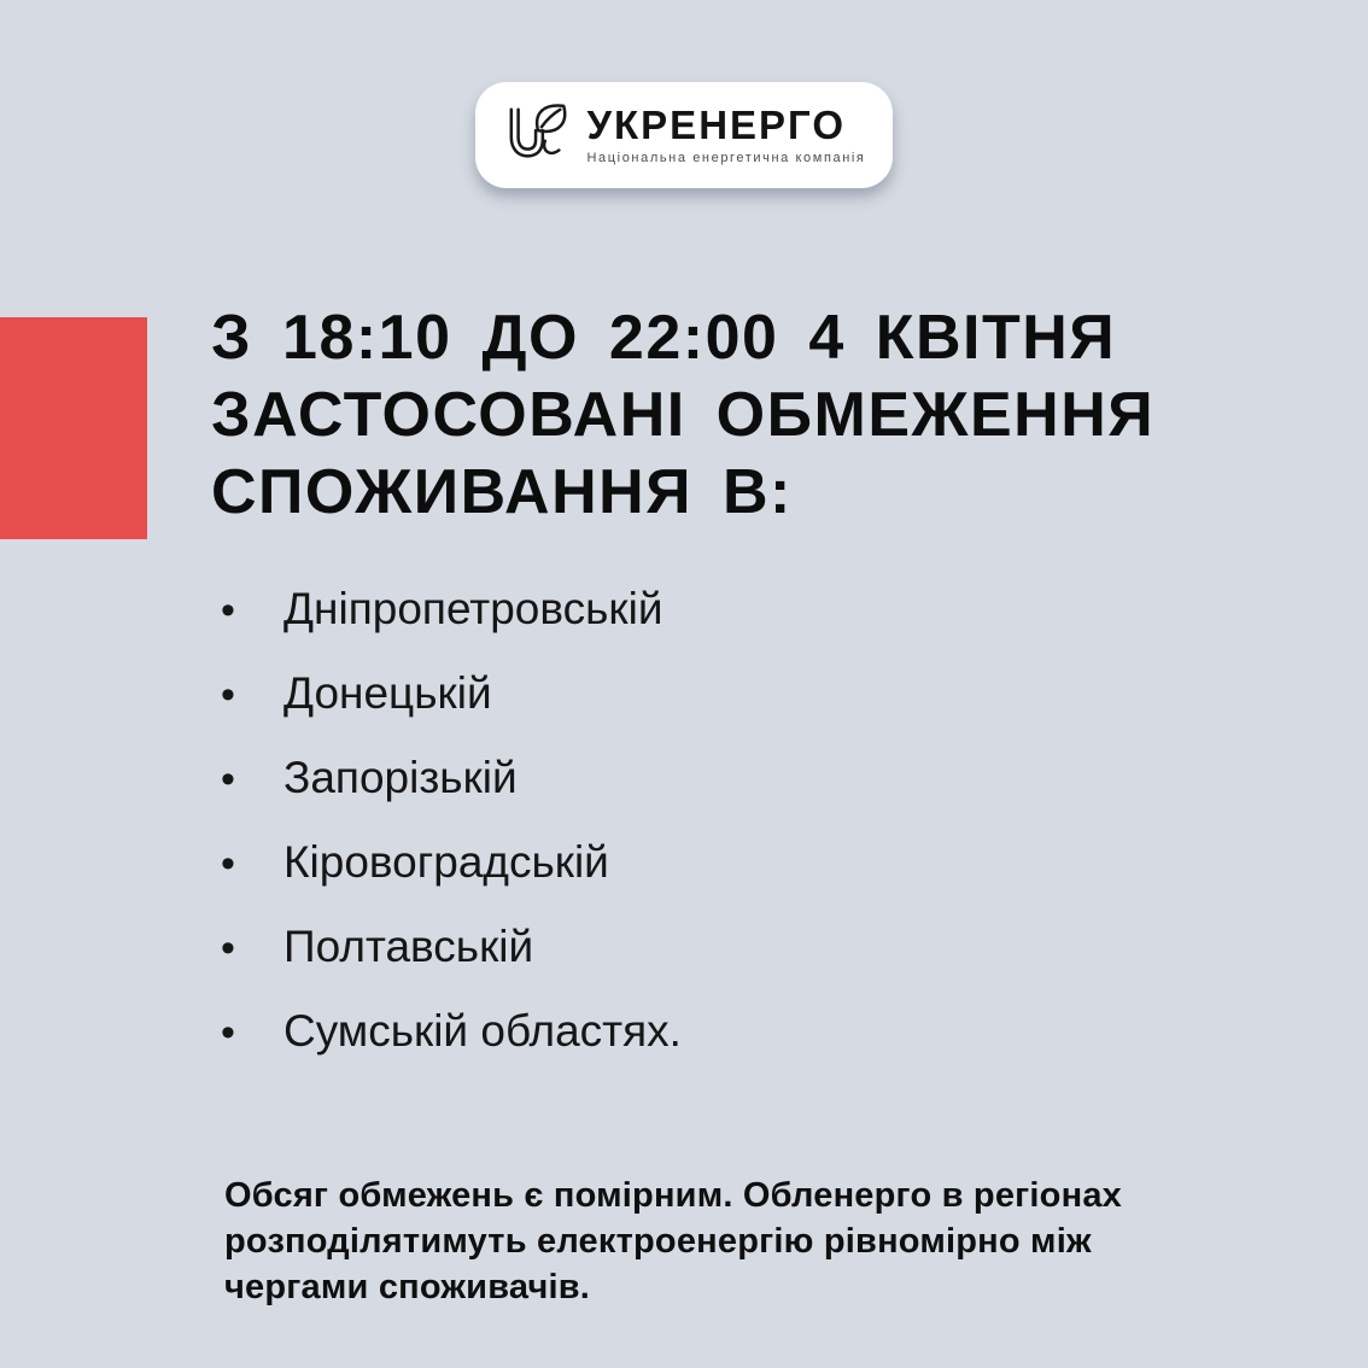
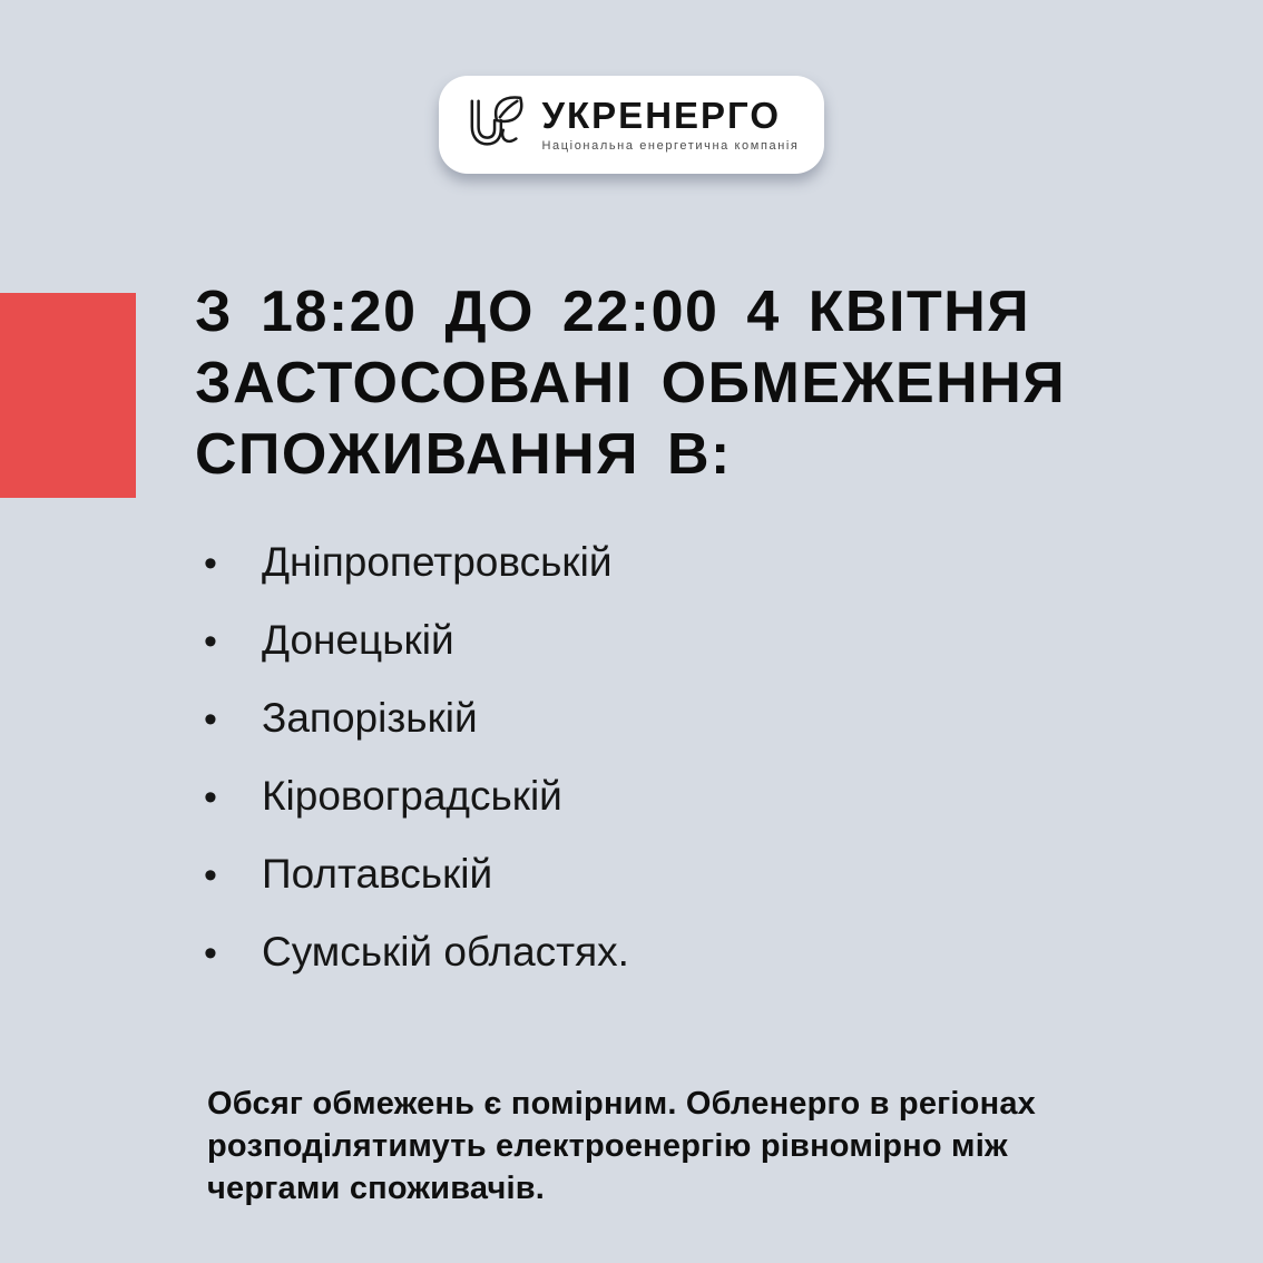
  УКРЕНЕРГО
  Національна енергетична компанія
- З 18:10 ДО 22:00 4 КВІТНЯ
+ З 18:20 ДО 22:00 4 КВІТНЯ
  ЗАСТОСОВАНІ ОБМЕЖЕННЯ
  СПОЖИВАННЯ В:
  •
  Дніпропетровській
  •
  Донецькій
  •
  Запорізькій
  •
  Кіровоградській
  •
  Полтавській
  •
  Сумській областях.
  Обсяг обмежень є помірним. Обленерго в регіонах
  розподілятимуть електроенергію рівномірно між
  чергами споживачів.
